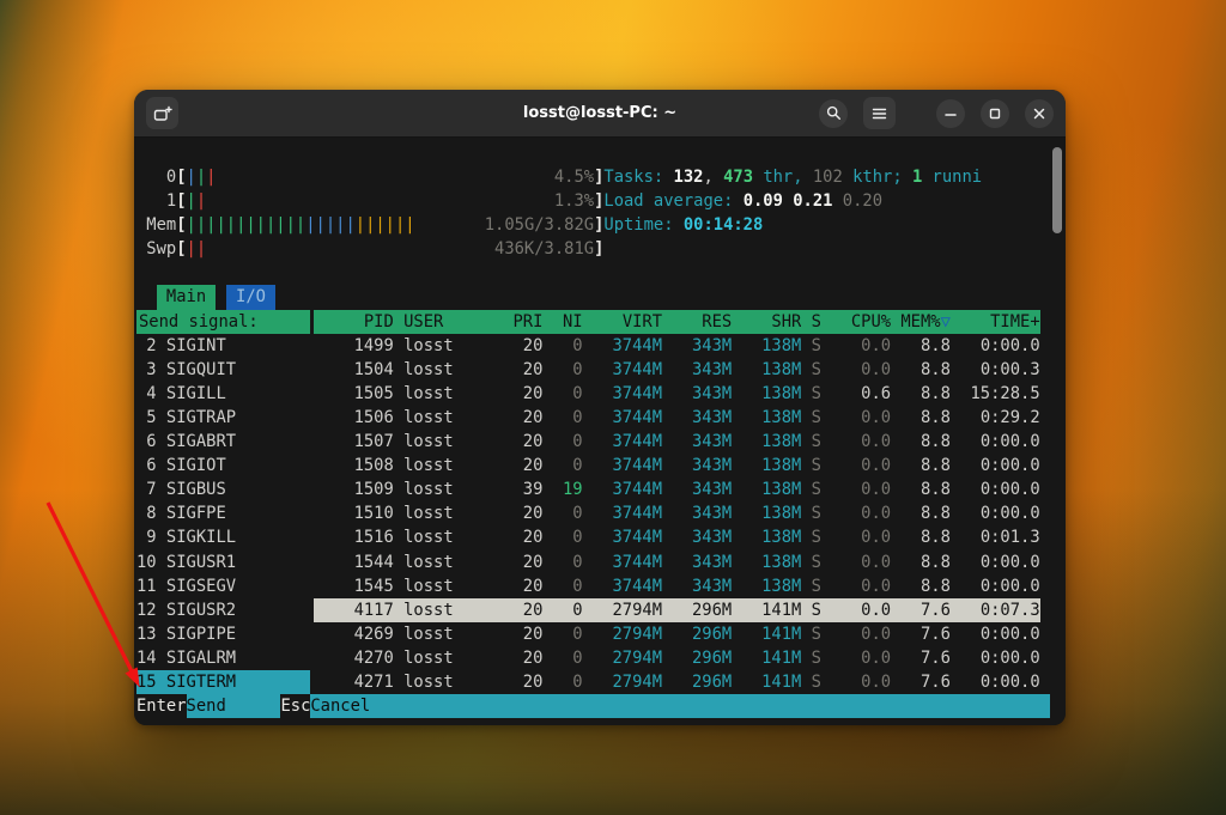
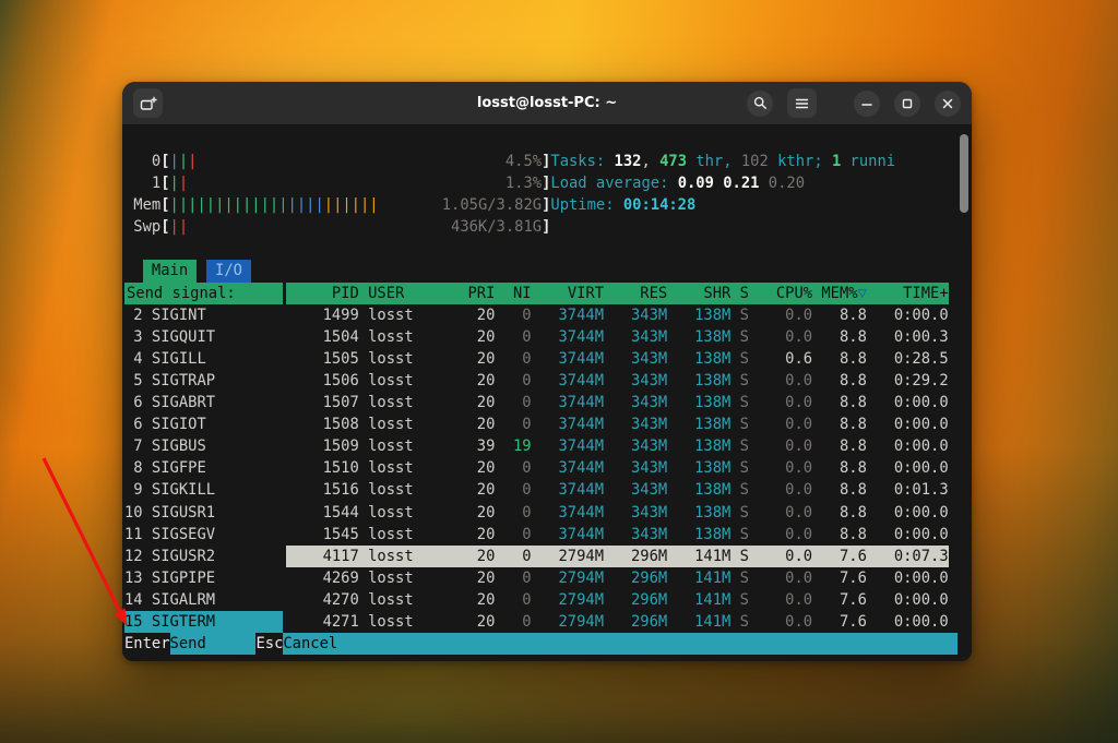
  losst@losst-PC: ~
  0
  [
  |||
  4.5%
  ]
  Tasks:
  132
  ,
  473
  thr,
  102
  kthr;
  1
  runni
  1
  [
  ||
  1.3%
  ]
  Load average:
  0.09
  0.21
  0.20
  Mem
  [
  |||||||||||||||||||||||
  1.05G/3.82G
  ]
  Uptime:
  00:14:28
  Swp
  [
  ||
  436K/3.81G
  ]
  Main
  I/O
  Send signal:
  PID
  USER
  PRI
  NI
  VIRT
  RES
  SHR
  S
  CPU%
  MEM%▽
  TIME+
  2
  SIGINT
  1499
  losst
  20
  0
  3744M
  343M
  138M
  S
  0.0
  8.8
  0:00.0
  3
  SIGQUIT
  1504
  losst
  20
  0
  3744M
  343M
  138M
  S
  0.0
  8.8
  0:00.3
  4
  SIGILL
  1505
  losst
  20
  0
  3744M
  343M
  138M
  S
  0.6
  8.8
- 15:28.5
+ 0:28.5
  5
  SIGTRAP
  1506
  losst
  20
  0
  3744M
  343M
  138M
  S
  0.0
  8.8
  0:29.2
  6
  SIGABRT
  1507
  losst
  20
  0
  3744M
  343M
  138M
  S
  0.0
  8.8
  0:00.0
  6
  SIGIOT
  1508
  losst
  20
  0
  3744M
  343M
  138M
  S
  0.0
  8.8
  0:00.0
  7
  SIGBUS
  1509
  losst
  39
  19
  3744M
  343M
  138M
  S
  0.0
  8.8
  0:00.0
  8
  SIGFPE
  1510
  losst
  20
  0
  3744M
  343M
  138M
  S
  0.0
  8.8
  0:00.0
  9
  SIGKILL
  1516
  losst
  20
  0
  3744M
  343M
  138M
  S
  0.0
  8.8
  0:01.3
  10
  SIGUSR1
  1544
  losst
  20
  0
  3744M
  343M
  138M
  S
  0.0
  8.8
  0:00.0
  11
  SIGSEGV
  1545
  losst
  20
  0
  3744M
  343M
  138M
  S
  0.0
  8.8
  0:00.0
  12
  SIGUSR2
  4117
  losst
  20
  0
  2794M
  296M
  141M
  S
  0.0
  7.6
  0:07.3
  13
  SIGPIPE
  4269
  losst
  20
  0
  2794M
  296M
  141M
  S
  0.0
  7.6
  0:00.0
  14
  SIGALRM
  4270
  losst
  20
  0
  2794M
  296M
  141M
  S
  0.0
  7.6
  0:00.0
  15
  SIGTERM
  4271
  losst
  20
  0
  2794M
  296M
  141M
  S
  0.0
  7.6
  0:00.0
  Enter
  Send
  Esc
  Cancel
